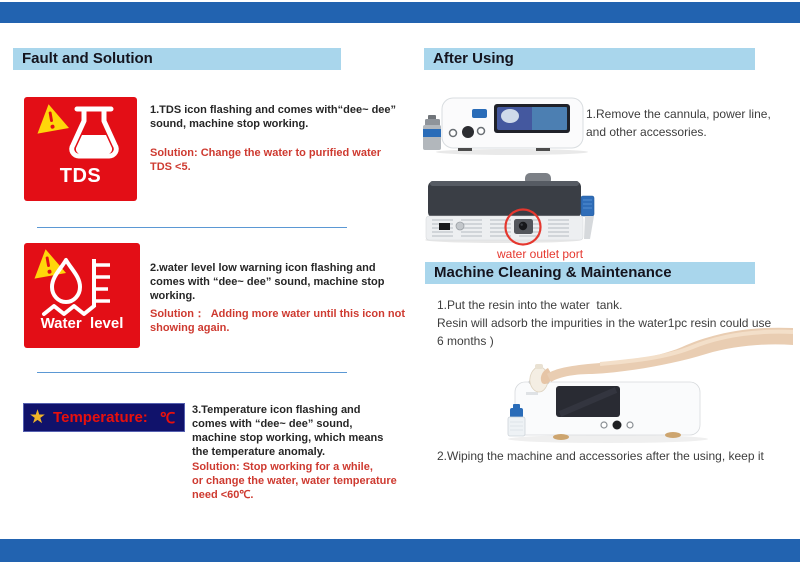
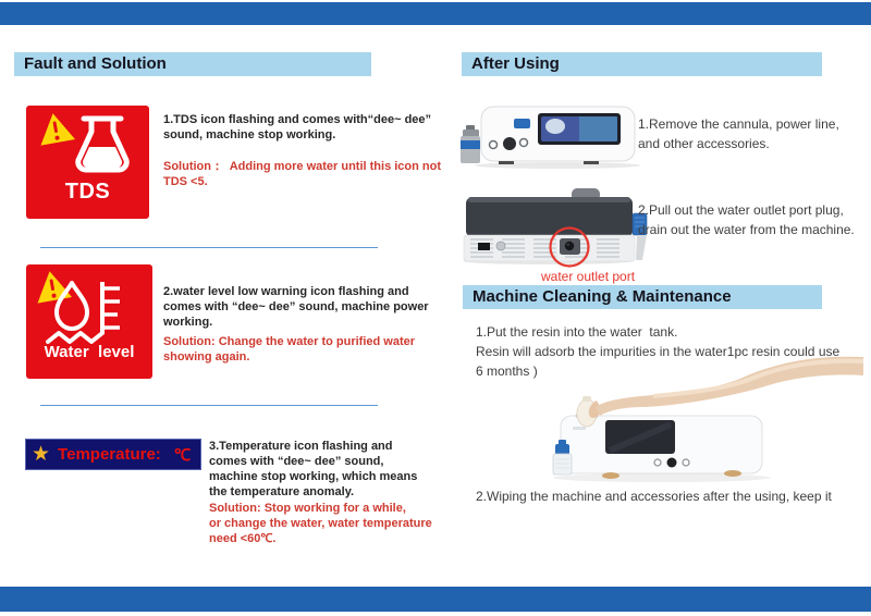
  Fault and Solution
  TDS
  1.TDS icon flashing and comes with“dee~ dee”
  sound, machine stop working.
- Solution: Change the water to purified water
+ Solution： Adding more water until this icon not
  TDS <5.
  Water level
  2.water level low warning icon flashing and
- comes with “dee~ dee” sound, machine stop
+ comes with “dee~ dee” sound, machine power
  working.
- Solution： Adding more water until this icon not
+ Solution: Change the water to purified water
  showing again.
  ★
  Temperature:
  ℃
  3.Temperature icon flashing and
  comes with “dee~ dee” sound,
  machine stop working, which means
  the temperature anomaly.
  Solution: Stop working for a while,
  or change the water, water temperature
  need <60℃.
  After Using
  1.Remove the cannula, power line,
  and other accessories.
  water outlet port
+ 2.Pull out the water outlet port plug,
+ drain out the water from the machine.
  Machine Cleaning & Maintenance
  1.Put the resin into the water tank.
  Resin will adsorb the impurities in the water1pc resin could use
  6 months )
  2.Wiping the machine and accessories after the using, keep it
